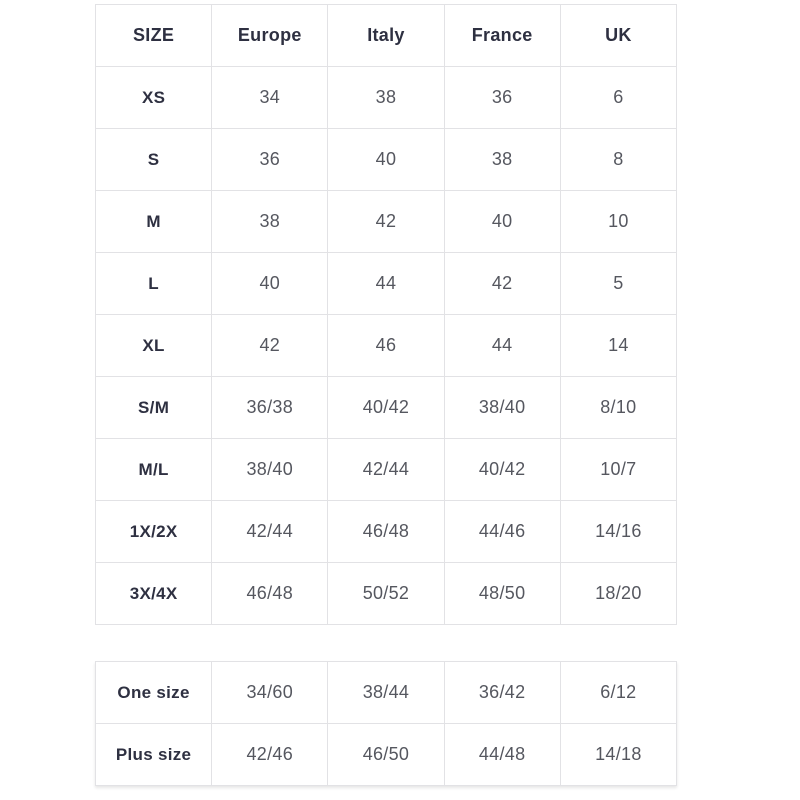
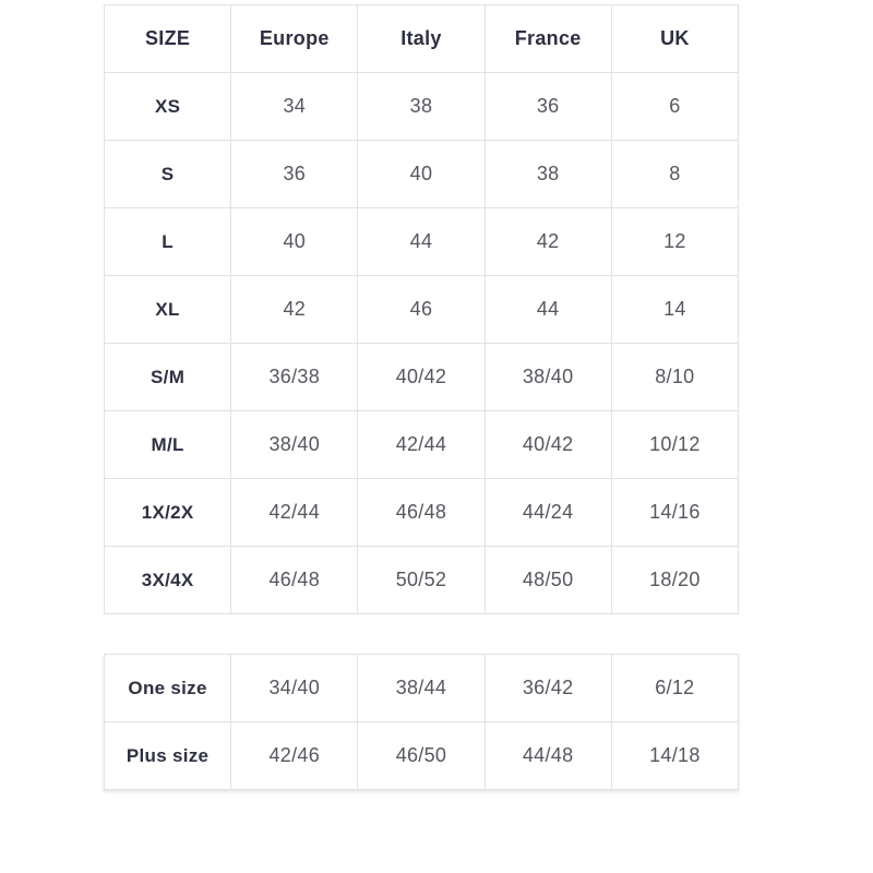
  SIZE	Europe	Italy	France	UK
  XS	34	38	36	6
  S	36	40	38	8
- M	38	42	40	10
- L	40	44	42	5
+ L	40	44	42	12
  XL	42	46	44	14
  S/M	36/38	40/42	38/40	8/10
- M/L	38/40	42/44	40/42	10/7
+ M/L	38/40	42/44	40/42	10/12
- 1X/2X	42/44	46/48	44/46	14/16
+ 1X/2X	42/44	46/48	44/24	14/16
  3X/4X	46/48	50/52	48/50	18/20
- One size	34/60	38/44	36/42	6/12
+ One size	34/40	38/44	36/42	6/12
  Plus size	42/46	46/50	44/48	14/18
